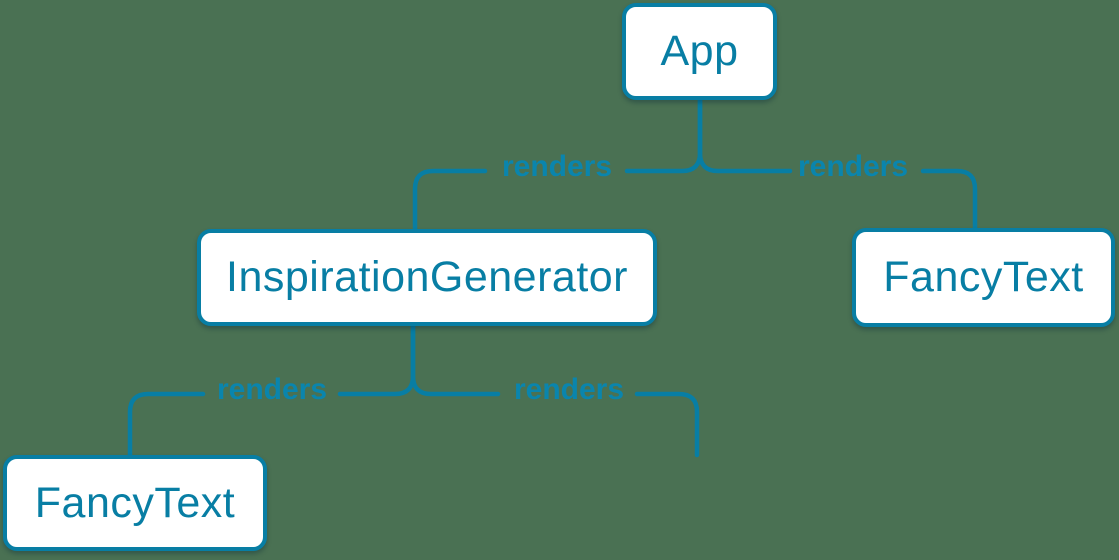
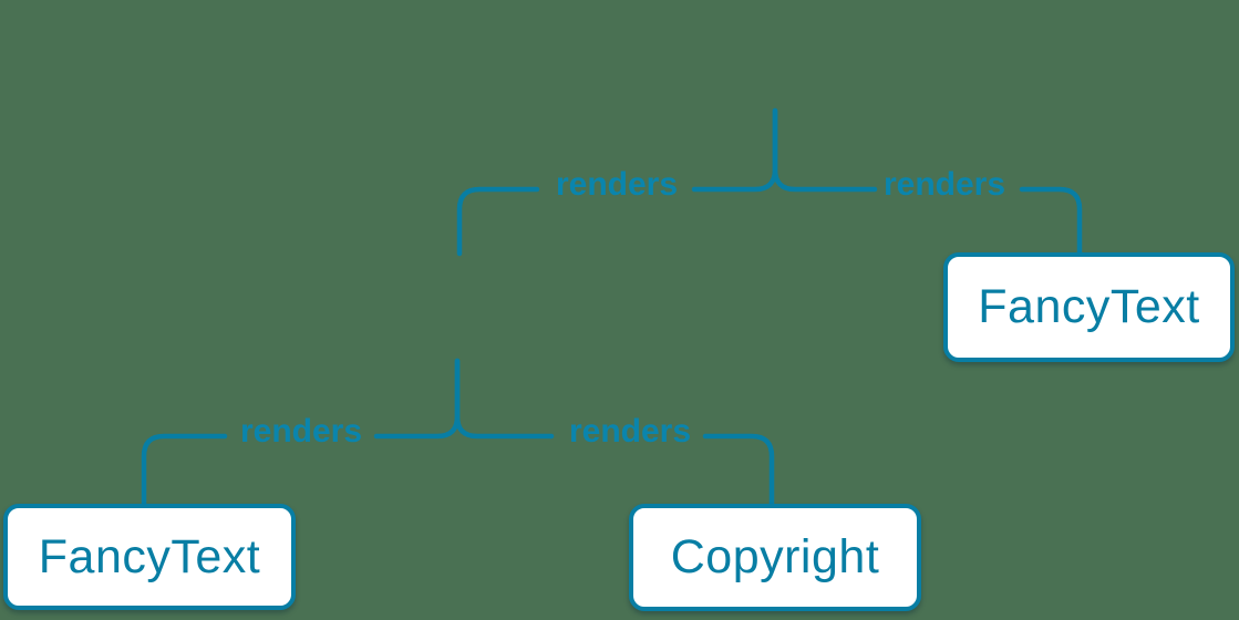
- App
- InspirationGenerator
  FancyText
  FancyText
+ Copyright
  renders
  renders
  renders
  renders
